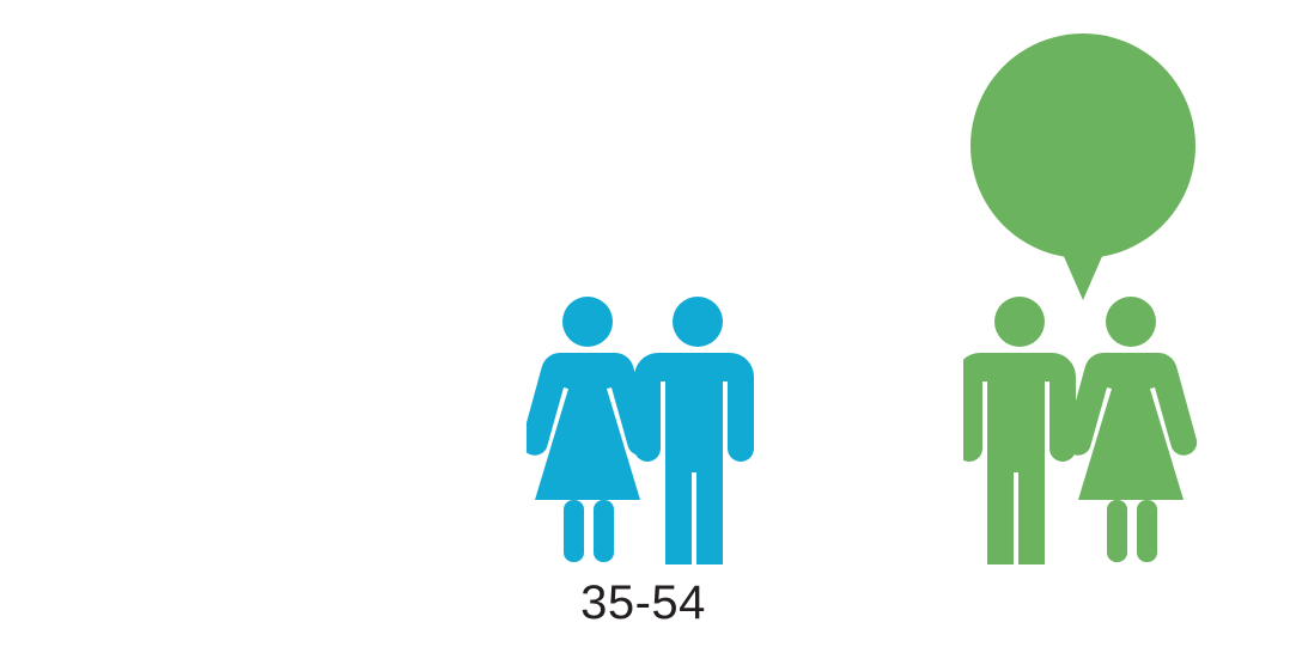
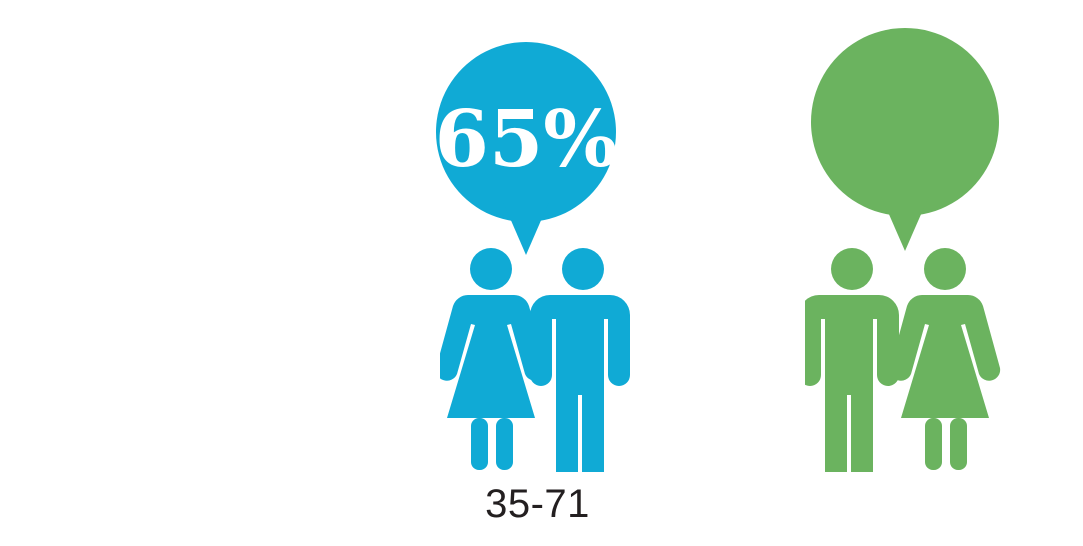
+ 65%
- 35-54
+ 35-71
